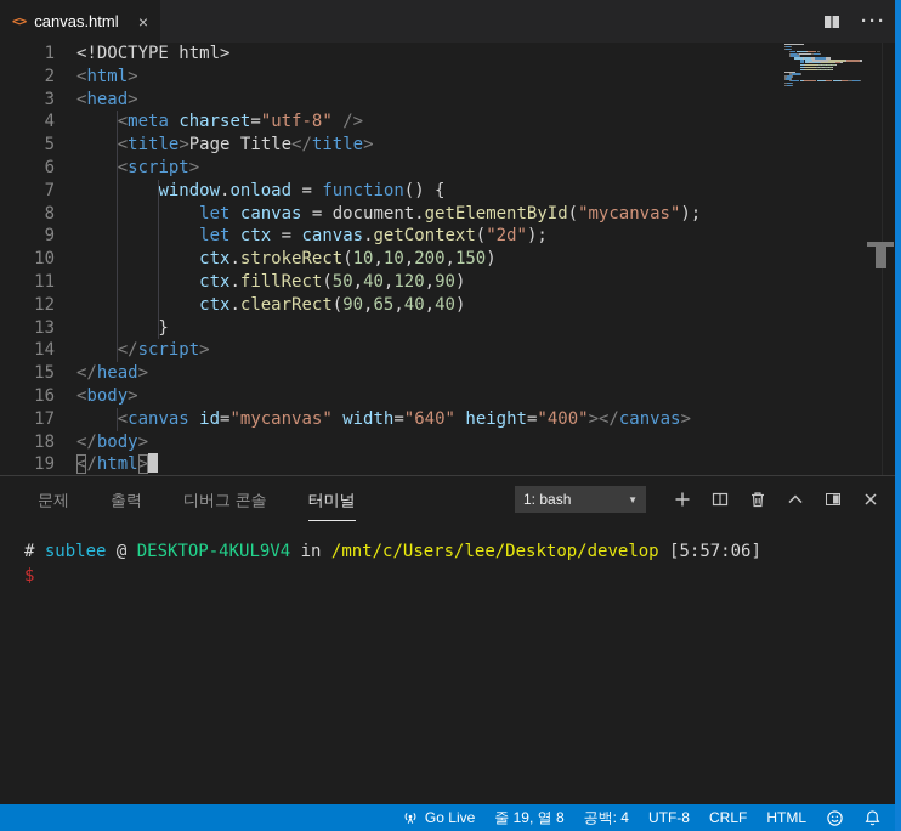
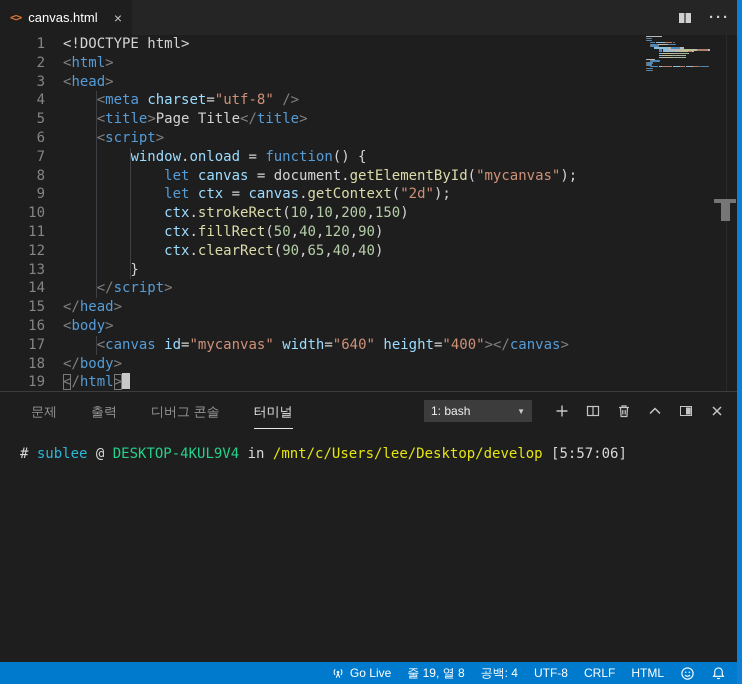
  <>
  canvas.html
  ×
  ···
  1
  <!DOCTYPE html>
  2
  <html>
  3
  <head>
  4
  <meta charset="utf-8" />
  5
  <title>Page Title</title>
  6
  <script>
  7
  window.onload = function() {
  8
  let canvas = document.getElementById("mycanvas");
  9
  let ctx = canvas.getContext("2d");
  10
  ctx.strokeRect(10,10,200,150)
  11
  ctx.fillRect(50,40,120,90)
  12
  ctx.clearRect(90,65,40,40)
  13
  }
  14
  </script>
  15
  </head>
  16
  <body>
  17
  <canvas id="mycanvas" width="640" height="400"></canvas>
  18
  </body>
  19
  </html>
  문제
  출력
  디버그 콘솔
  터미널
  1: bash
  ▼
  # sublee @ DESKTOP-4KUL9V4 in /mnt/c/Users/lee/Desktop/develop [5:57:06]
- $
  Go Live
  줄 19, 열 8
  공백: 4
  UTF-8
  CRLF
  HTML
